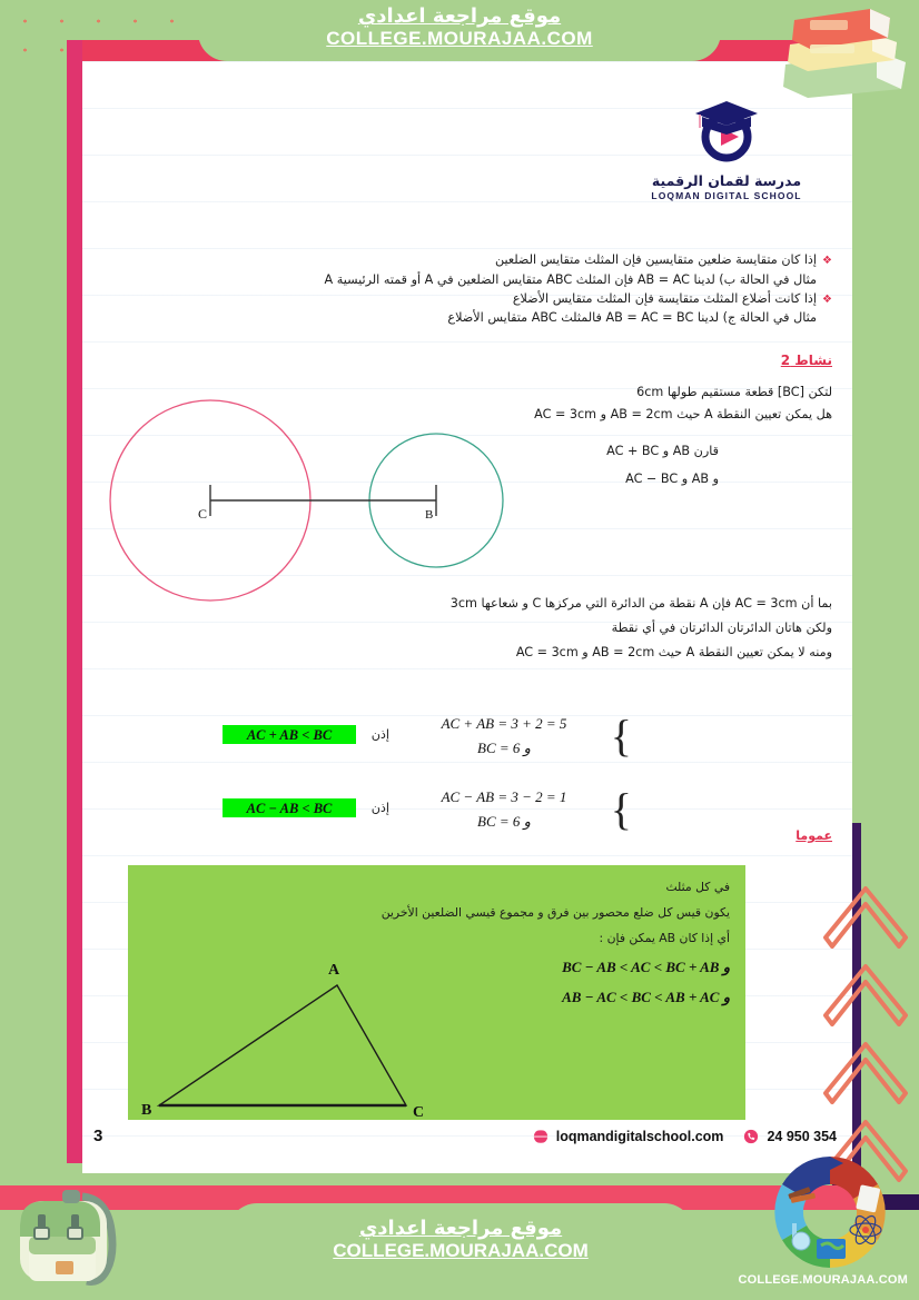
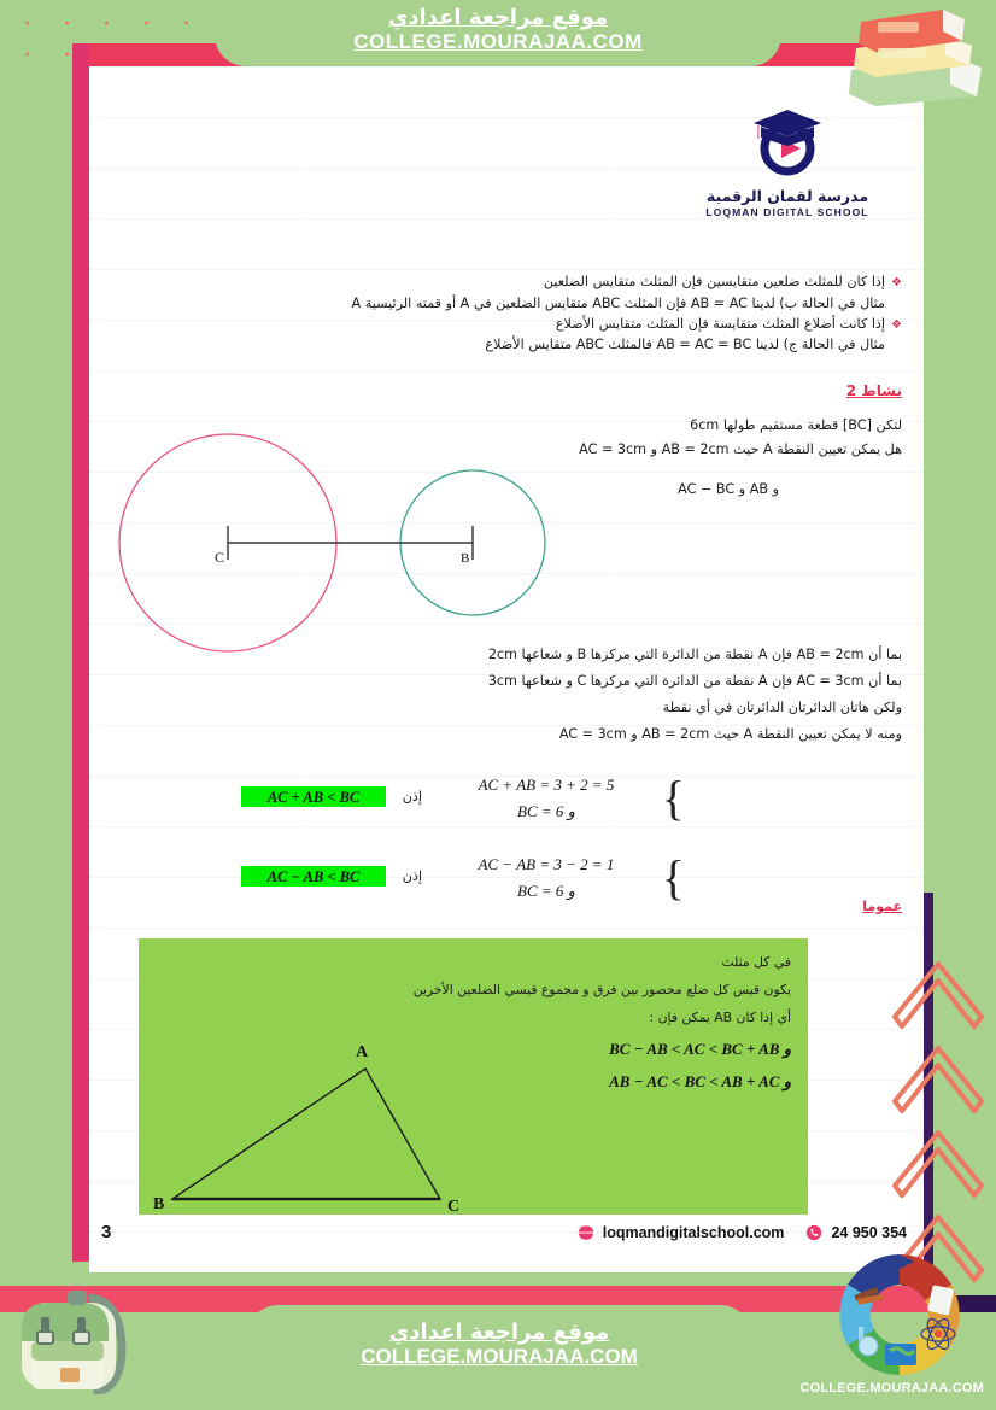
  موقع مراجعة اعدادي
  COLLEGE.MOURAJAA.COM
  مدرسة لقمان الرقمية
  LOQMAN DIGITAL SCHOOL
- ❖إذا كان متقايسة ضلعين متقايسين فإن المثلث متقايس الضلعين
+ ❖إذا كان للمثلث ضلعين متقايسين فإن المثلث متقايس الضلعين
  مثال في الحالة ب) لدينا AB = AC فإن المثلث ABC متقايس الضلعين في A أو قمته الرئيسية A
  ❖إذا كانت أضلاع المثلث متقايسة فإن المثلث متقايس الأضلاع
  مثال في الحالة ج) لدينا AB = AC = BC فالمثلث ABC متقايس الأضلاع
  نشاط 2
  لتكن [BC] قطعة مستقيم طولها 6cm
  هل يمكن تعيين النقطة A حيث AB = 2cm و AC = 3cm
- قارن AB و AC + BC
  و AB و AC − BC
  C
  B
+ بما أن AB = 2cm فإن A نقطة من الدائرة التي مركزها B و شعاعها 2cm
  بما أن AC = 3cm فإن A نقطة من الدائرة التي مركزها C و شعاعها 3cm
  ولكن هاتان الدائرتان الدائرتان في أي نقطة
  ومنه لا يمكن تعيين النقطة A حيث AB = 2cm و AC = 3cm
  {
  AC + AB = 3 + 2 = 5
  و BC = 6
  إذن
  AC + AB < BC
  {
  AC − AB = 3 − 2 = 1
  و BC = 6
  إذن
  AC − AB < BC
  عموما
  في كل مثلث
  يكون قيس كل ضلع محصور بين فرق و مجموع قيسي الضلعين الأخرين
  أي إذا كان AB يمكن فإن :
  و BC − AB < AC < BC + AB
  و AB − AC < BC < AB + AC
  A
  B
  C
  3
  loqmandigitalschool.com
  24 950 354
  موقع مراجعة اعدادي
  COLLEGE.MOURAJAA.COM
  COLLEGE.MOURAJAA.COM
